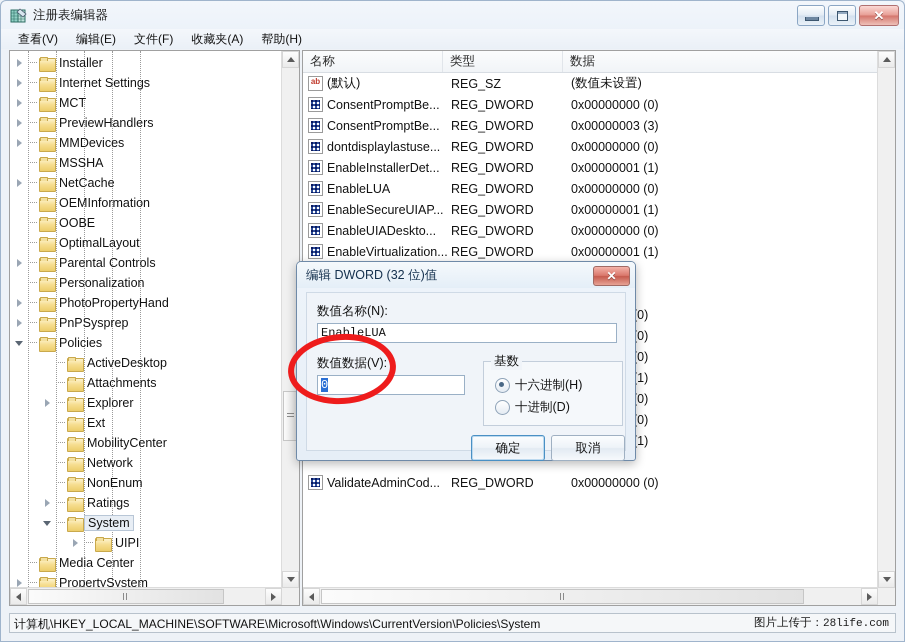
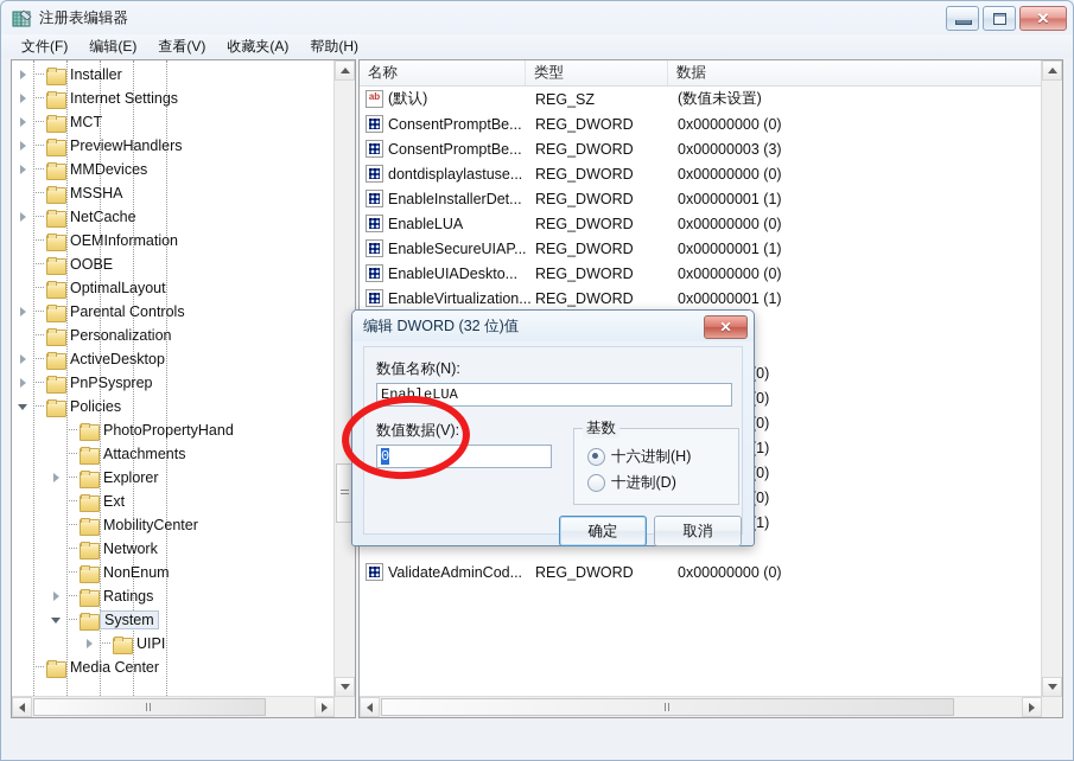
  注册表编辑器
  ✕
- 查看(V)
+ 文件(F)
  编辑(E)
- 文件(F)
+ 查看(V)
  收藏夹(A)
  帮助(H)
  Installer
  Internet Settings
  MCT
  PreviewHandlers
  MMDevices
  MSSHA
  NetCache
  OEMInformation
  OOBE
  OptimalLayout
  Parental Controls
  Personalization
- PhotoPropertyHand
+ ActiveDesktop
  PnPSysprep
  Policies
- ActiveDesktop
+ PhotoPropertyHand
  Attachments
  Explorer
  Ext
  MobilityCenter
  Network
  NonEnum
  Ratings
  System
  UIPI
  Media Center
- PropertySystem
  名称
  类型
  数据
  ab
  (默认)
  REG_SZ
  (数值未设置)
  ConsentPromptBe...
  REG_DWORD
  0x00000000 (0)
  ConsentPromptBe...
  REG_DWORD
  0x00000003 (3)
  dontdisplaylastuse...
  REG_DWORD
  0x00000000 (0)
  EnableInstallerDet...
  REG_DWORD
  0x00000001 (1)
  EnableLUA
  REG_DWORD
  0x00000000 (0)
  EnableSecureUIAP...
  REG_DWORD
  0x00000001 (1)
  EnableUIADeskto...
  REG_DWORD
  0x00000000 (0)
  EnableVirtualization...
  REG_DWORD
  0x00000001 (1)
  ValidateAdminCod...
  REG_DWORD
  0x00000000 (0)
  编辑 DWORD (32 位)值
  ✕
  数值名称(N):
  EnableLUA
  数值数据(V):
  0
  基数
  十六进制(H)
  十进制(D)
  确定
  取消
- 计算机\HKEY_LOCAL_MACHINE\SOFTWARE\Microsoft\Windows\CurrentVersion\Policies\System
- 图片上传于：28life.com
